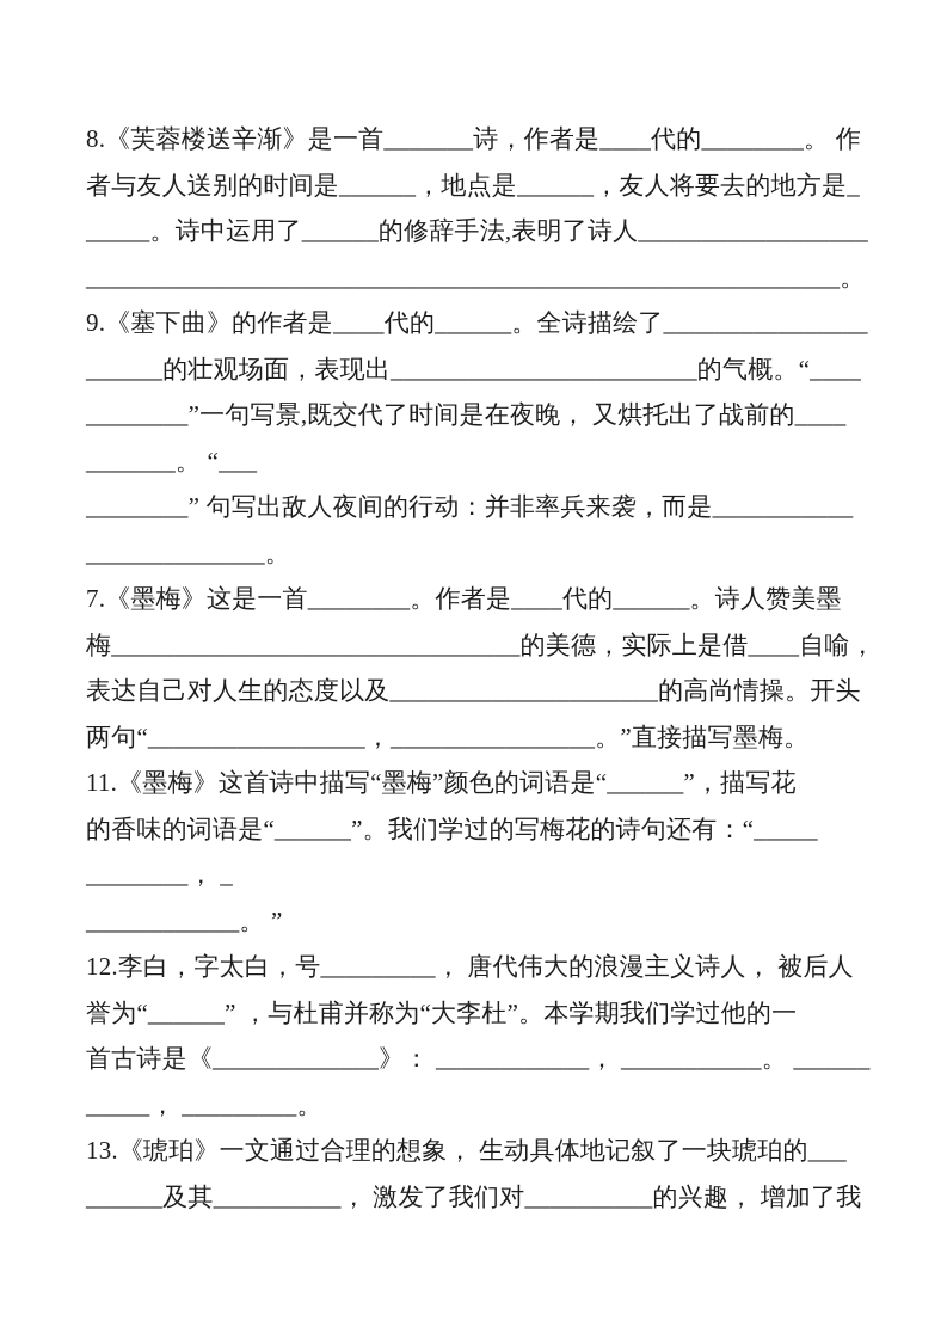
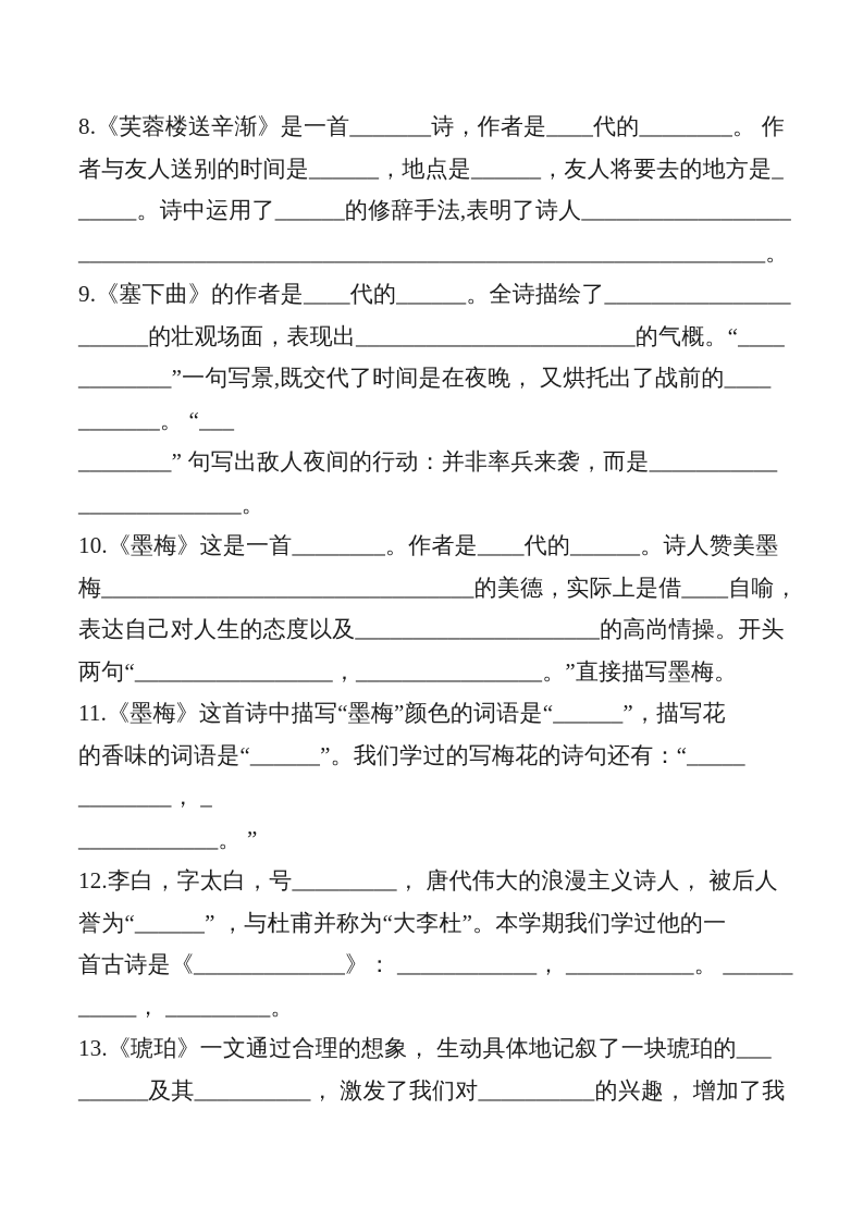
  8.《芙蓉楼送辛渐》是一首_______诗，作者是____代的________。 作
  者与友人送别的时间是______，地点是______，友人将要去的地方是_
  _____。诗中运用了______的修辞手法,表明了诗人__________________
  ___________________________________________________________。
  9.《塞下曲》的作者是____代的______。全诗描绘了________________
  ______的壮观场面，表现出________________________的气概。“____
  ________”一句写景,既交代了时间是在夜晚， 又烘托出了战前的____
  _______。 “___
  ________” 句写出敌人夜间的行动：并非率兵来袭，而是___________
  ______________。
- 7.《墨梅》这是一首________。作者是____代的______。诗人赞美墨
+ 10.《墨梅》这是一首________。作者是____代的______。诗人赞美墨
  梅________________________________的美德，实际上是借____自喻，
  表达自己对人生的态度以及_____________________的高尚情操。开头
  两句“_________________，________________。”直接描写墨梅。
  11.《墨梅》这首诗中描写“墨梅”颜色的词语是“______”，描写花
  的香味的词语是“______”。我们学过的写梅花的诗句还有：“_____
  ________， _
  ____________。 ”
  12.李白，字太白，号_________， 唐代伟大的浪漫主义诗人， 被后人
  誉为“______” ，与杜甫并称为“大李杜”。本学期我们学过他的一
  首古诗是《_____________》： ____________， ___________。 ______
  _____， _________。
  13.《琥珀》一文通过合理的想象， 生动具体地记叙了一块琥珀的___
  ______及其__________， 激发了我们对__________的兴趣， 增加了我
